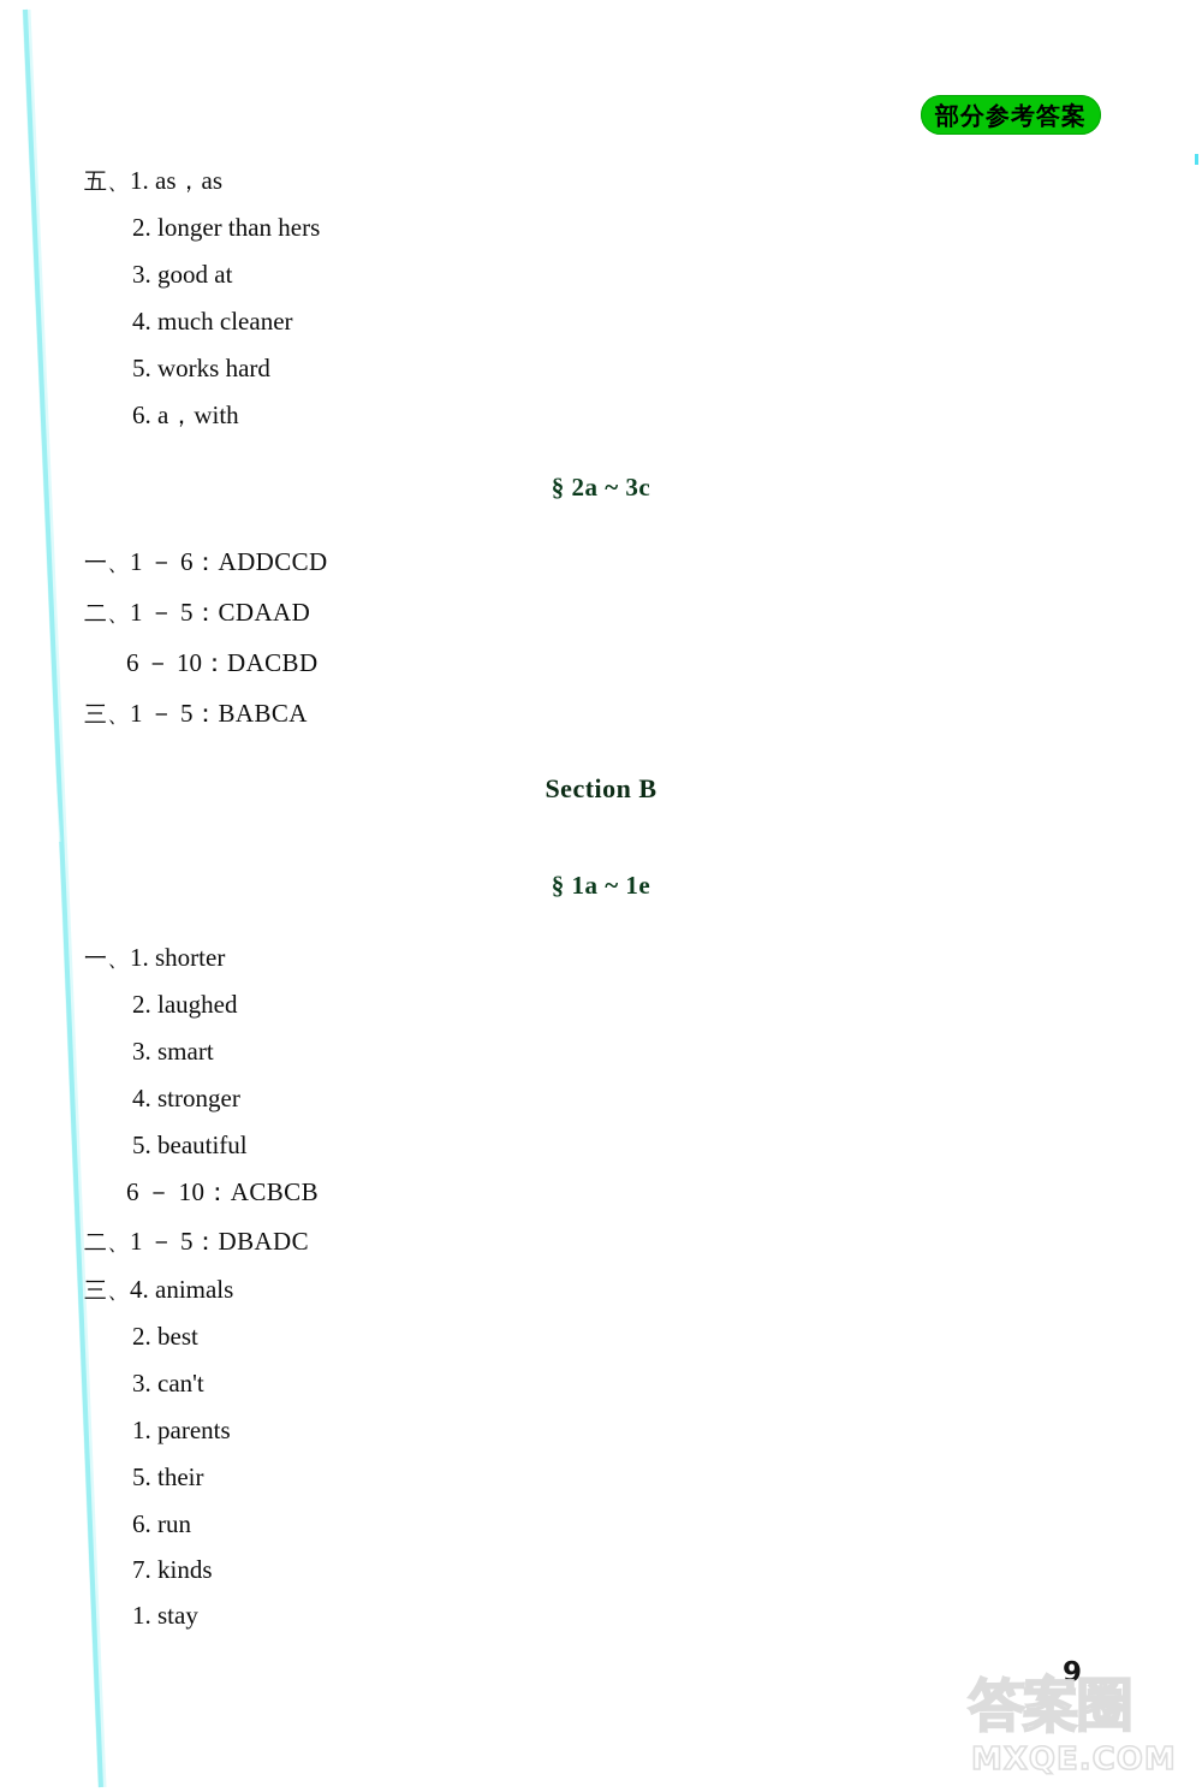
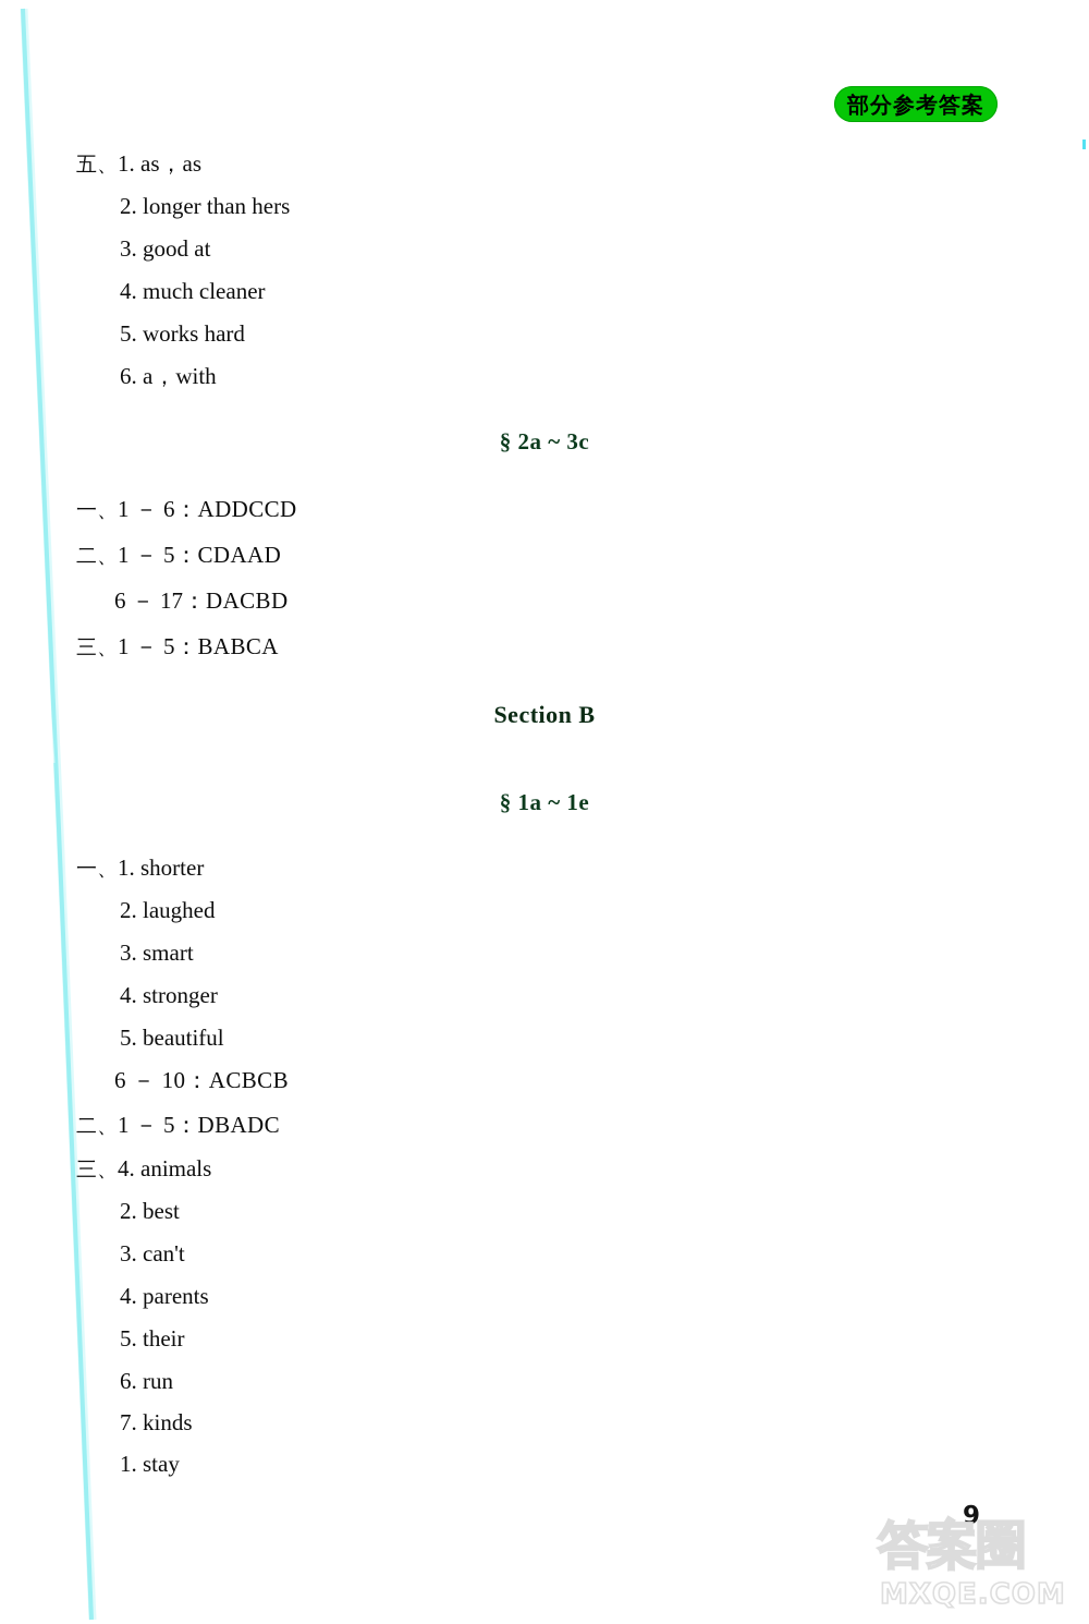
  部分参考答案
  五、1. as，as
  2. longer than hers
  3. good at
  4. much cleaner
  5. works hard
  6. a，with
  § 2a ~ 3c
  一、1 － 6：ADDCCD
  二、1 － 5：CDAAD
- 6 － 10：DACBD
+ 6 － 17：DACBD
  三、1 － 5：BABCA
  Section B
  § 1a ~ 1e
  一、1. shorter
  2. laughed
  3. smart
  4. stronger
  5. beautiful
  6 － 10：ACBCB
  二、1 － 5：DBADC
  三、4. animals
  2. best
  3. can't
- 1. parents
+ 4. parents
  5. their
  6. run
  7. kinds
  1. stay
  9
  答案圈
  MXQE.COM
